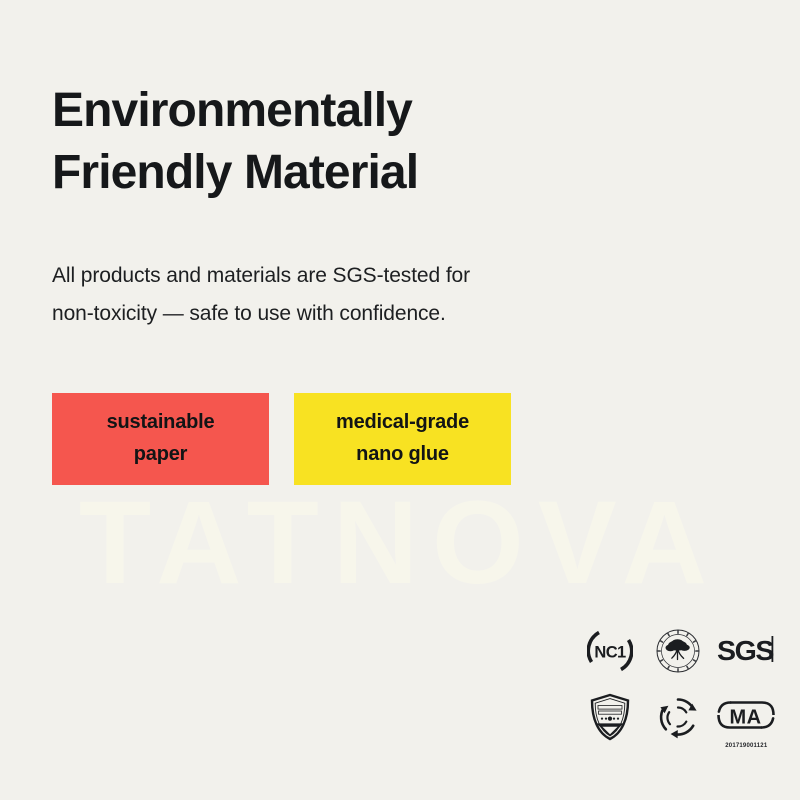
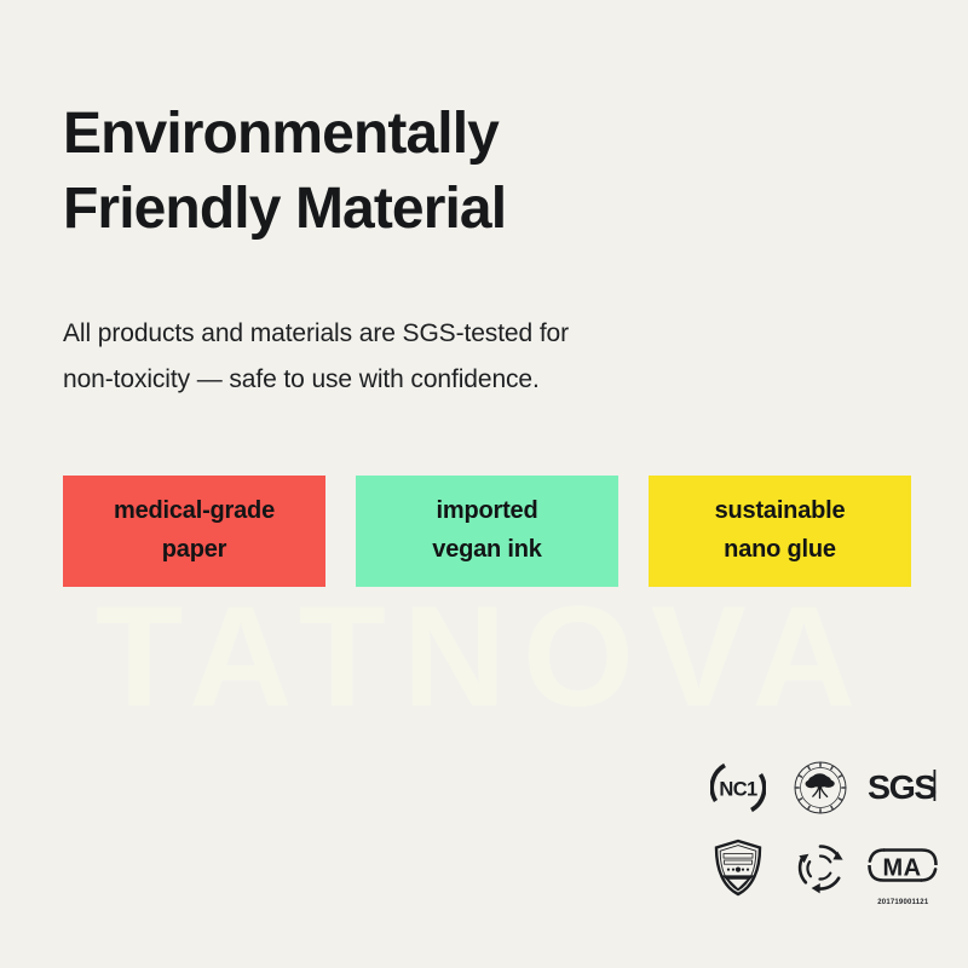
  TATNOVA
  Environmentally
  Friendly Material
  All products and materials are SGS-tested for
  non-toxicity — safe to use with confidence.
- sustainable
+ medical-grade
  paper
+ imported
+ vegan ink
- medical-grade
+ sustainable
  nano glue
  NC1
  SGS
  MA
